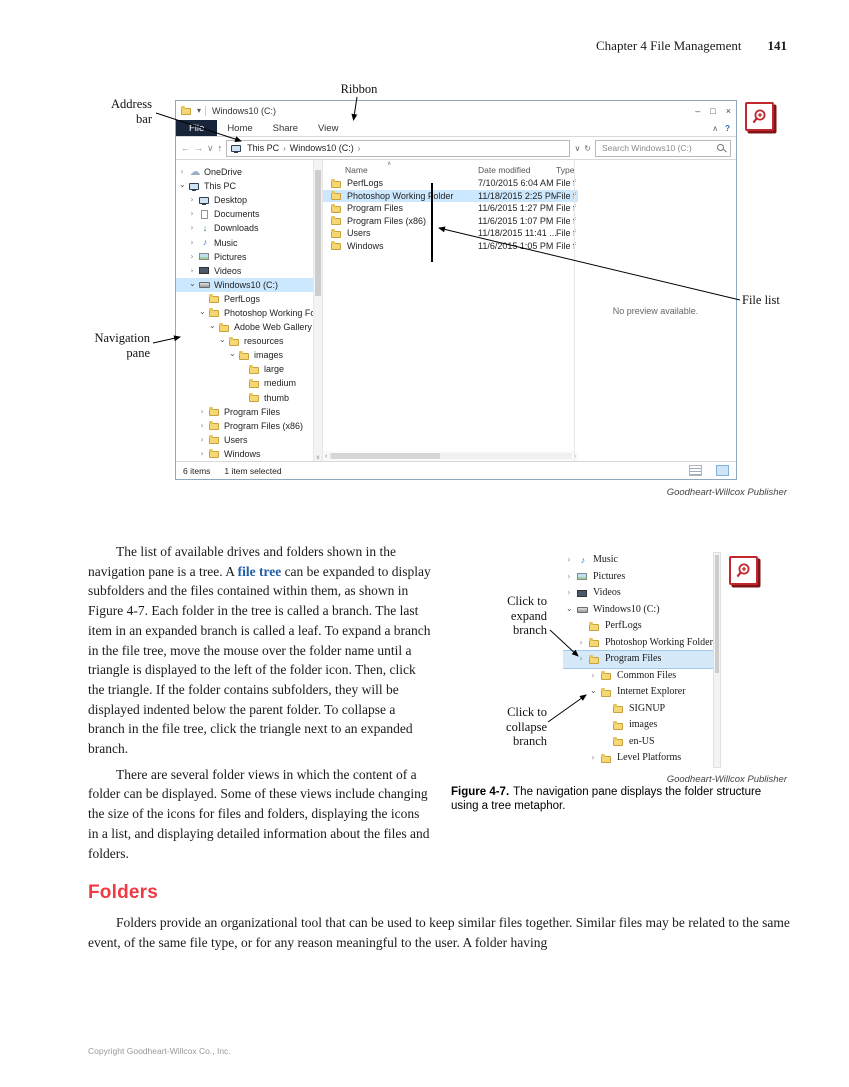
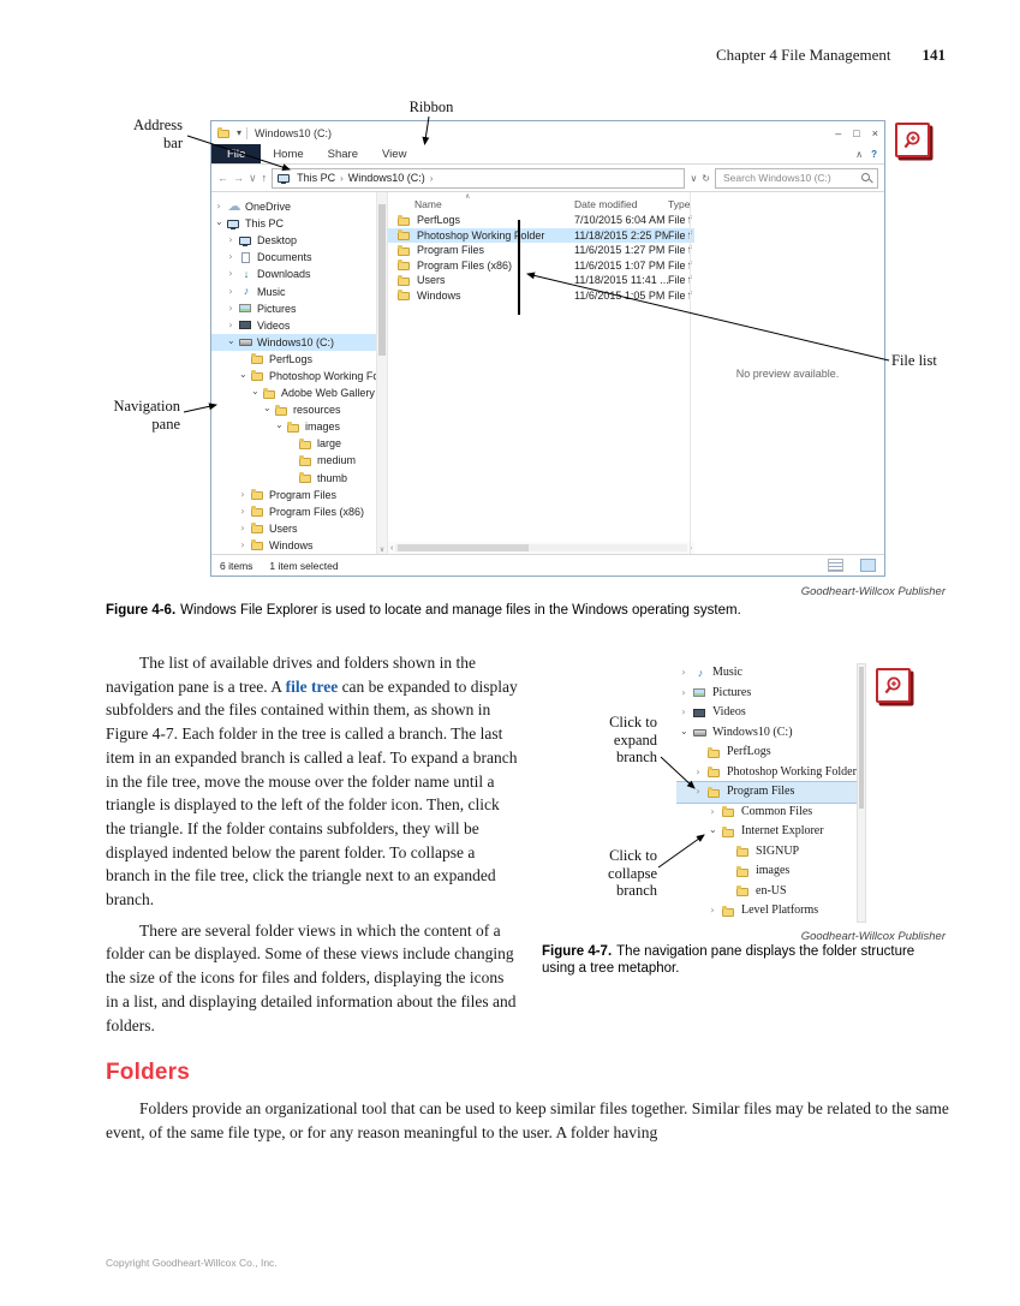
  Chapter 4 File Management 141
  Ribbon
  Address
  bar
  Navigation
  pane
  File list
  ▾
  Windows10 (C:)
  –
  □
  ×
  Fil
  Home
  Share
  View
  ∧
  ?
  ←
  →
  ∨
  ↑
  This PC
  ›
  Windows10 (C:)
  ›
  ∨
  ↻
  Search Windows10 (C:)
  ›
  ☁
  OneDrive
  This PC
  ›
  Desktop
  ›
  Documents
  ›
  ↓
  Downloads
  ›
  ♪
  Music
  ›
  Pictures
  ›
  Videos
  Windows10 (C:)
  PerfLogs
  Photoshop Working F
  Adobe Web Gallery
  resources
  images
  large
  medium
  thumb
  ›
  Program Files
  ›
  Program Files (x86)
  ›
  Users
  ›
  Windows
  Name
  Date modified
  Type
  PerfLogs
  7/10/2015 6:04 AM
  File f
  Photoshop Working Folder
  11/18/2015 2:25 PM
  File f
  Program Files
  11/6/2015 1:27 PM
  File f
  Program Files (x86)
  11/6/2015 1:07 PM
  File f
  Users
  11/18/2015 11:41 ...
  File f
  Windows
  11/6/201 1:05 PM
  File f
  No preview available.
  6 items
  1 item selected
  Goodheart-Willcox Publisher
+ Figure 4-6. Windows File Explorer is used to locate and manage files in the Windows operating system.
  Click to
  expand
  branch
  Click to
  collapse
  branch
  ›
  ♪
  Music
  ›
  Pictures
  ›
  Videos
  Windows10 (C:)
  PerfLogs
  ›
  Photoshop Working Folder
  ›
  Program Files
  ›
  Common Files
  Internet Explorer
  SIGNUP
  images
  en-US
  ›
  Level Platforms
  Goodheart-Willcox Publisher
  Figure 4-7. The navigation pane displays the folder structure using a tree metaphor.
  The list of available drives and folders shown in the navigation pane is a tree. A file tree can be expanded to display subfolders and the files contained within them, as shown in Figure 4-7. Each folder in the tree is called a branch. The last item in an expanded branch is called a leaf. To expand a branch in the file tree, move the mouse over the folder name until a triangle is displayed to the left of the folder icon. Then, click the triangle. If the folder contains subfolders, they will be displayed indented below the parent folder. To collapse a branch in the file tree, click the triangle next to an expanded branch.
  There are several folder views in which the content of a folder can be displayed. Some of these views include changing the size of the icons for files and folders, displaying the icons in a list, and displaying detailed information about the files and folders.
  Folders
  Folders provide an organizational tool that can be used to keep similar files together. Similar files may be related to the same event, of the same file type, or for any reason meaningful to the user. A folder having
  Copyright Goodheart-Willcox Co., Inc.
